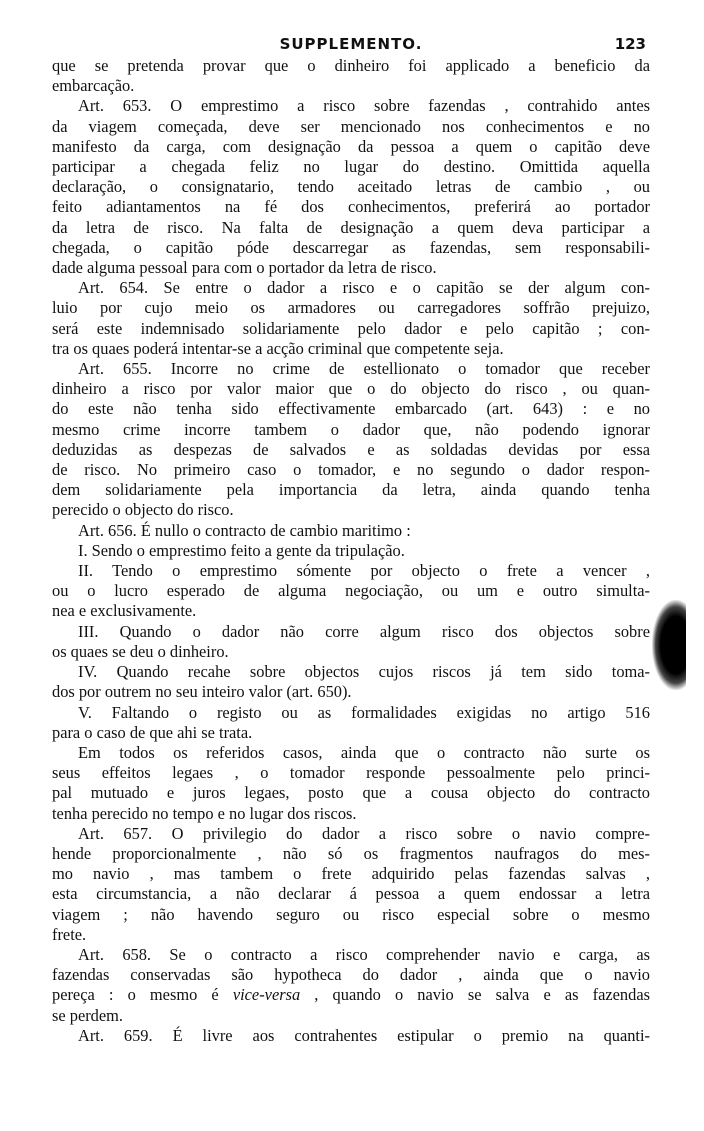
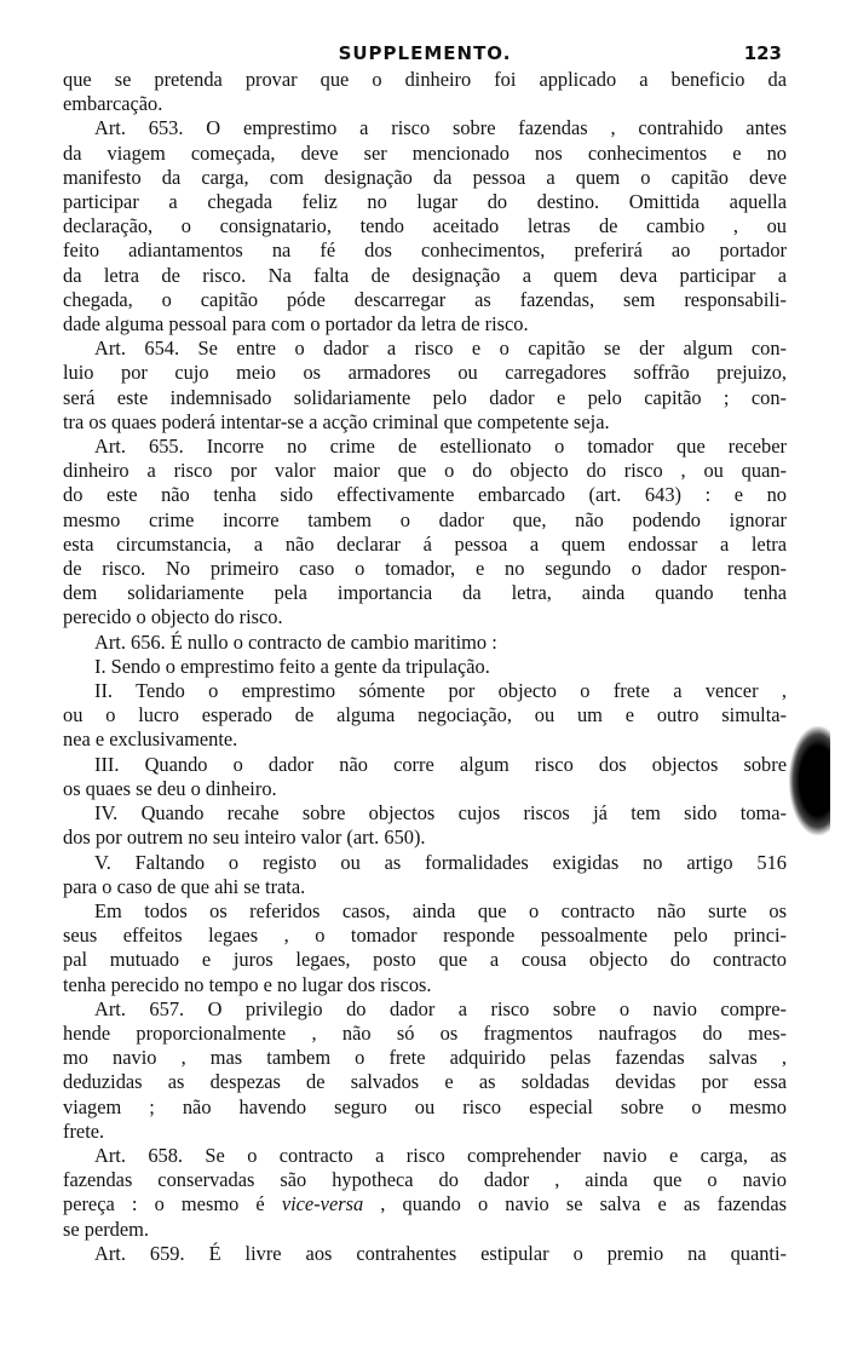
  SUPPLEMENTO.
  123
  que se pretenda provar que o dinheiro foi applicado a beneficio da
  embarcação.
  Art. 653. O emprestimo a risco sobre fazendas , contrahido antes
  da viagem começada, deve ser mencionado nos conhecimentos e no
  manifesto da carga, com designação da pessoa a quem o capitão deve
  participar a chegada feliz no lugar do destino. Omittida aquella
  declaração, o consignatario, tendo aceitado letras de cambio , ou
  feito adiantamentos na fé dos conhecimentos, preferirá ao portador
  da letra de risco. Na falta de designação a quem deva participar a
  chegada, o capitão póde descarregar as fazendas, sem responsabili-
  dade alguma pessoal para com o portador da letra de risco.
  Art. 654. Se entre o dador a risco e o capitão se der algum con-
  luio por cujo meio os armadores ou carregadores soffrão prejuizo,
  será este indemnisado solidariamente pelo dador e pelo capitão ; con-
  tra os quaes poderá intentar-se a acção criminal que competente seja.
  Art. 655. Incorre no crime de estellionato o tomador que receber
  dinheiro a risco por valor maior que o do objecto do risco , ou quan-
  do este não tenha sido effectivamente embarcado (art. 643) : e no
  mesmo crime incorre tambem o dador que, não podendo ignorar
- deduzidas as despezas de salvados e as soldadas devidas por essa
+ esta circumstancia, a não declarar á pessoa a quem endossar a letra
  de risco. No primeiro caso o tomador, e no segundo o dador respon-
  dem solidariamente pela importancia da letra, ainda quando tenha
  perecido o objecto do risco.
  Art. 656. É nullo o contracto de cambio maritimo :
  I. Sendo o emprestimo feito a gente da tripulação.
  II. Tendo o emprestimo sómente por objecto o frete a vencer ,
  ou o lucro esperado de alguma negociação, ou um e outro simulta-
  nea e exclusivamente.
  III. Quando o dador não corre algum risco dos objectos sobre
  os quaes se deu o dinheiro.
  IV. Quando recahe sobre objectos cujos riscos já tem sido toma-
  dos por outrem no seu inteiro valor (art. 650).
  V. Faltando o registo ou as formalidades exigidas no artigo 516
  para o caso de que ahi se trata.
  Em todos os referidos casos, ainda que o contracto não surte os
  seus effeitos legaes , o tomador responde pessoalmente pelo princi-
  pal mutuado e juros legaes, posto que a cousa objecto do contracto
  tenha perecido no tempo e no lugar dos riscos.
  Art. 657. O privilegio do dador a risco sobre o navio compre-
  hende proporcionalmente , não só os fragmentos naufragos do mes-
  mo navio , mas tambem o frete adquirido pelas fazendas salvas ,
- esta circumstancia, a não declarar á pessoa a quem endossar a letra
+ deduzidas as despezas de salvados e as soldadas devidas por essa
  viagem ; não havendo seguro ou risco especial sobre o mesmo
  frete.
  Art. 658. Se o contracto a risco comprehender navio e carga, as
  fazendas conservadas são hypotheca do dador , ainda que o navio
  pereça : o mesmo é vice-versa , quando o navio se salva e as fazendas
  se perdem.
  Art. 659. É livre aos contrahentes estipular o premio na quanti-
